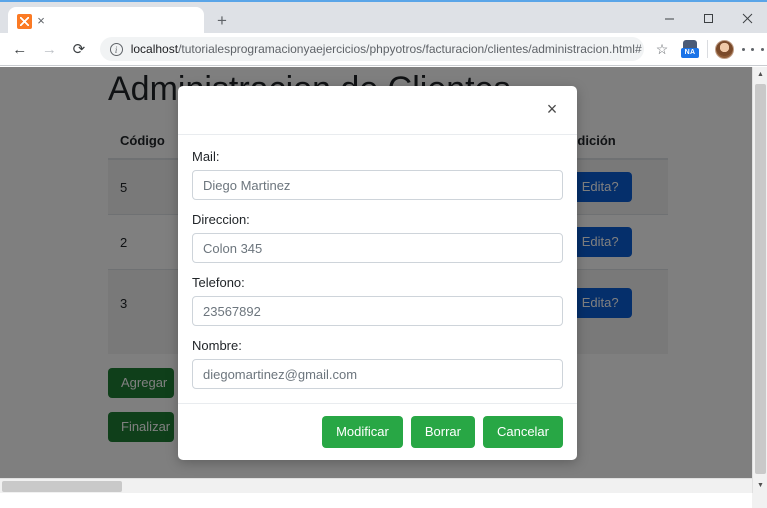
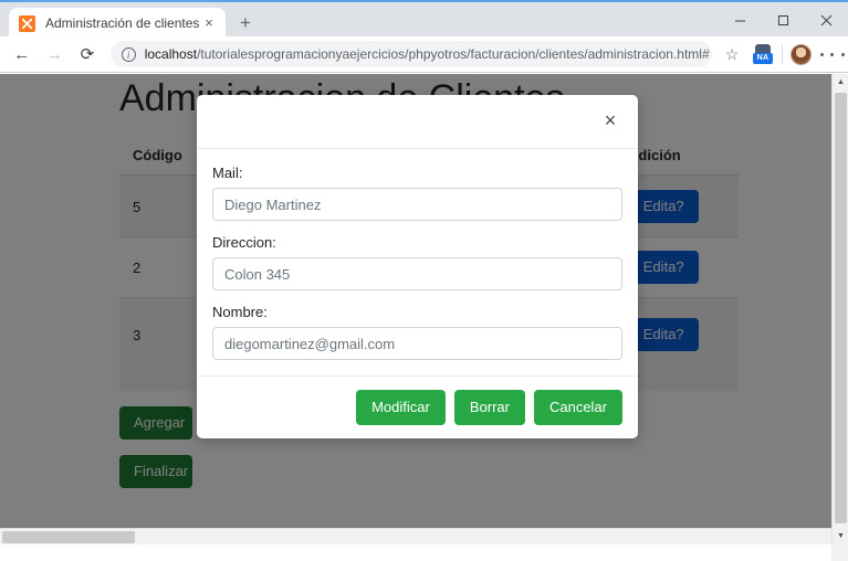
+ Administración de clientes
  ×
  +
  ←
  →
  ⟳
  i
  localhost/tutorialesprogramacionyaejercicios/phpyotros/facturacion/clientes/administracion.html#
  ☆
  Código		dición
  5		Edita?
  2		Edita?
  3		Edita?
  Agregar
  Finalizar
  ×
  Mail:
  Diego Martinez
  Direccion:
  Colon 345
- Telefono:
- 23567892
  Nombre:
  diegomartinez@gmail.com
  Modificar
  Borrar
  Cancelar
